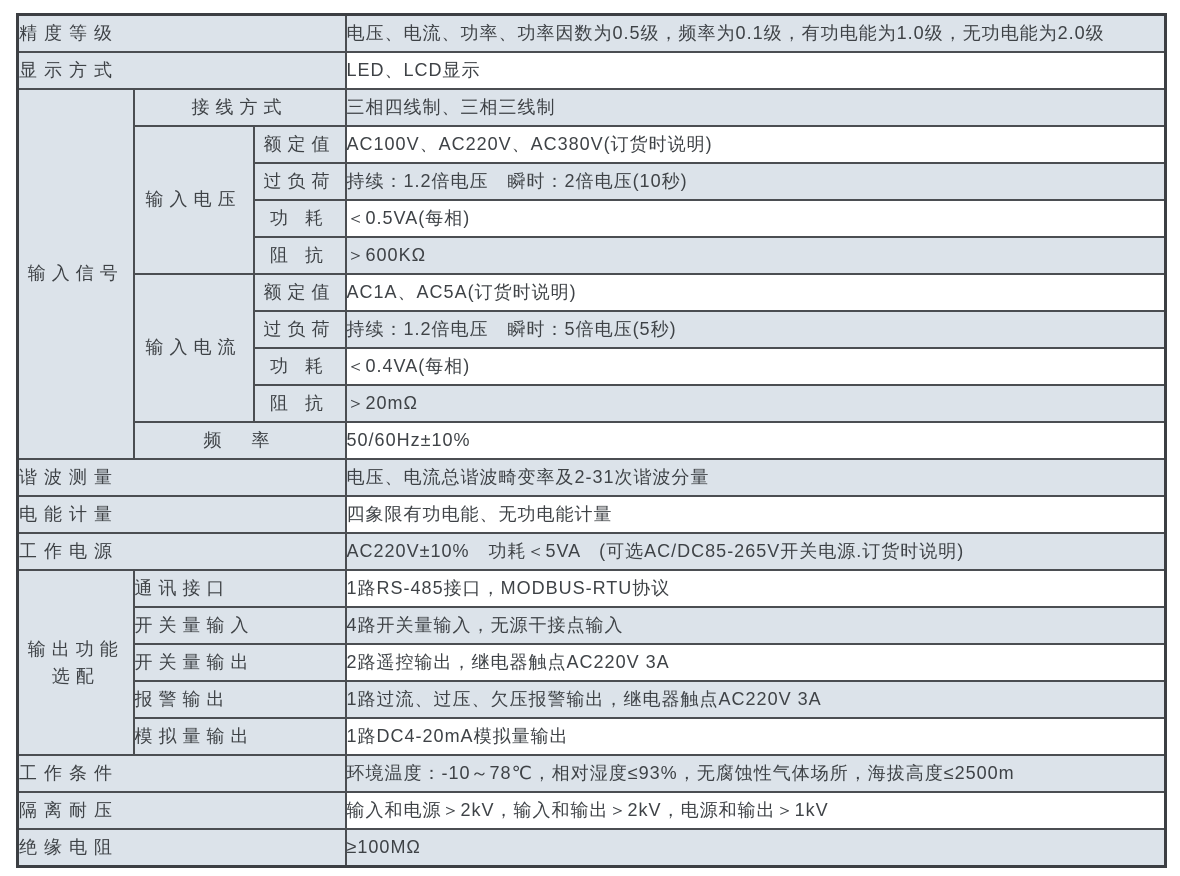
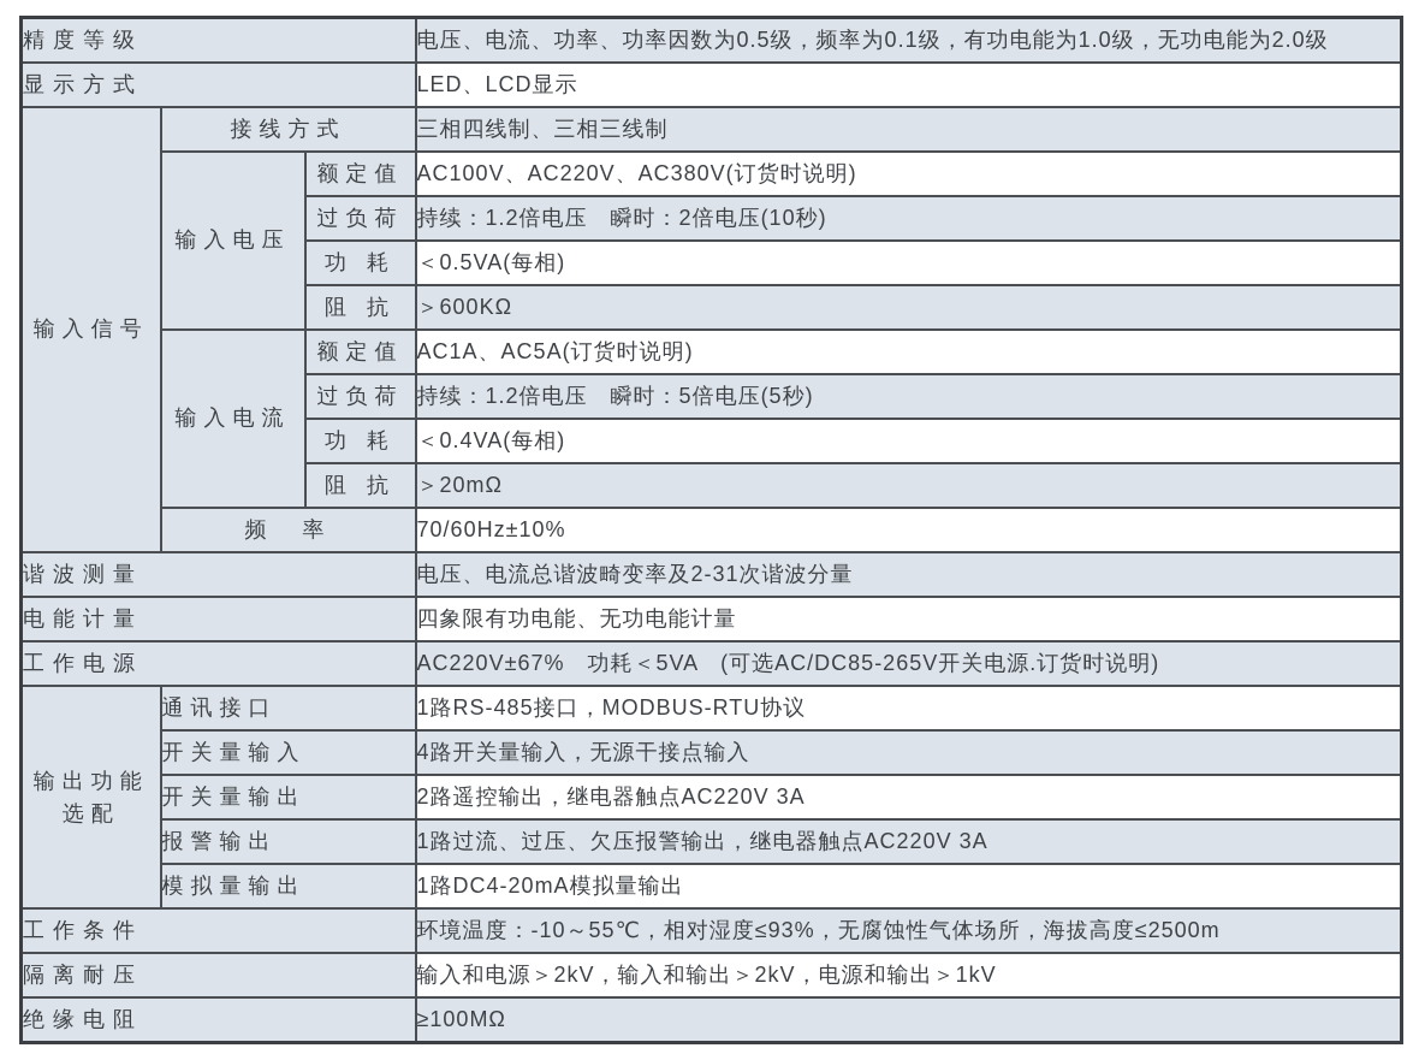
  精度等级	电压、电流、功率、功率因数为0.5级，频率为0.1级，有功电能为1.0级，无功电能为2.0级
  显示方式	LED、LCD显示
  输入信号	接线方式	三相四线制、三相三线制
  输入电压	额定值	AC100V、AC220V、AC380V(订货时说明)
  过负荷	持续：1.2倍电压 瞬时：2倍电压(10秒)
  功 耗	＜0.5VA(每相)
  阻 抗	＞600KΩ
  输入电流	额定值	AC1A、AC5A(订货时说明)
  过负荷	持续：1.2倍电压 瞬时：5倍电压(5秒)
  功 耗	＜0.4VA(每相)
  阻 抗	＞20mΩ
- 频 率	50/60Hz±10%
+ 频 率	70/60Hz±10%
  谐波测量	电压、电流总谐波畸变率及2-31次谐波分量
  电能计量	四象限有功电能、无功电能计量
- 工作电源	AC220V±10% 功耗＜5VA (可选AC/DC85-265V开关电源.订货时说明)
+ 工作电源	AC220V±67% 功耗＜5VA (可选AC/DC85-265V开关电源.订货时说明)
  输出功能 选配	通讯接口	1路RS-485接口，MODBUS-RTU协议
  开关量输入	4路开关量输入，无源干接点输入
  开关量输出	2路遥控输出，继电器触点AC220V 3A
  报警输出	1路过流、过压、欠压报警输出，继电器触点AC220V 3A
  模拟量输出	1路DC4-20mA模拟量输出
- 工作条件	环境温度：-10～78℃，相对湿度≤93%，无腐蚀性气体场所，海拔高度≤2500m
+ 工作条件	环境温度：-10～55℃，相对湿度≤93%，无腐蚀性气体场所，海拔高度≤2500m
  隔离耐压	输入和电源＞2kV，输入和输出＞2kV，电源和输出＞1kV
  绝缘电阻	≥100MΩ
